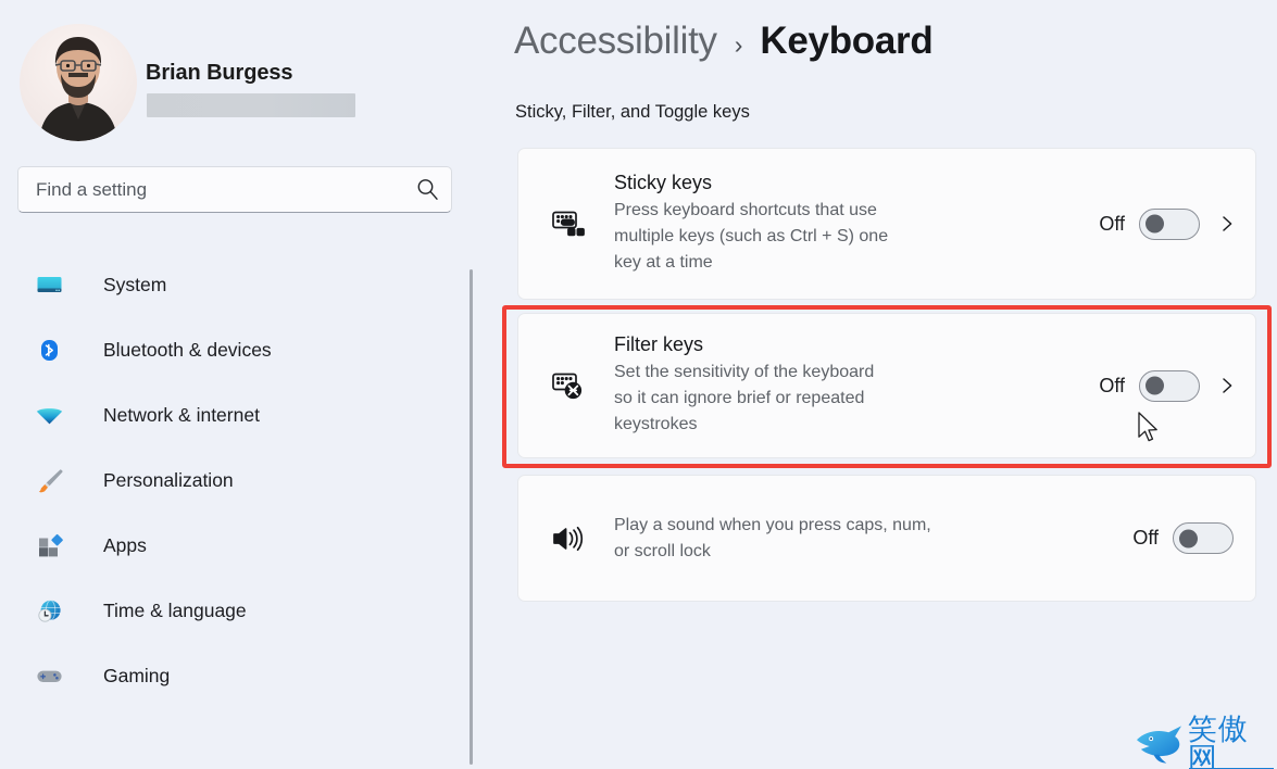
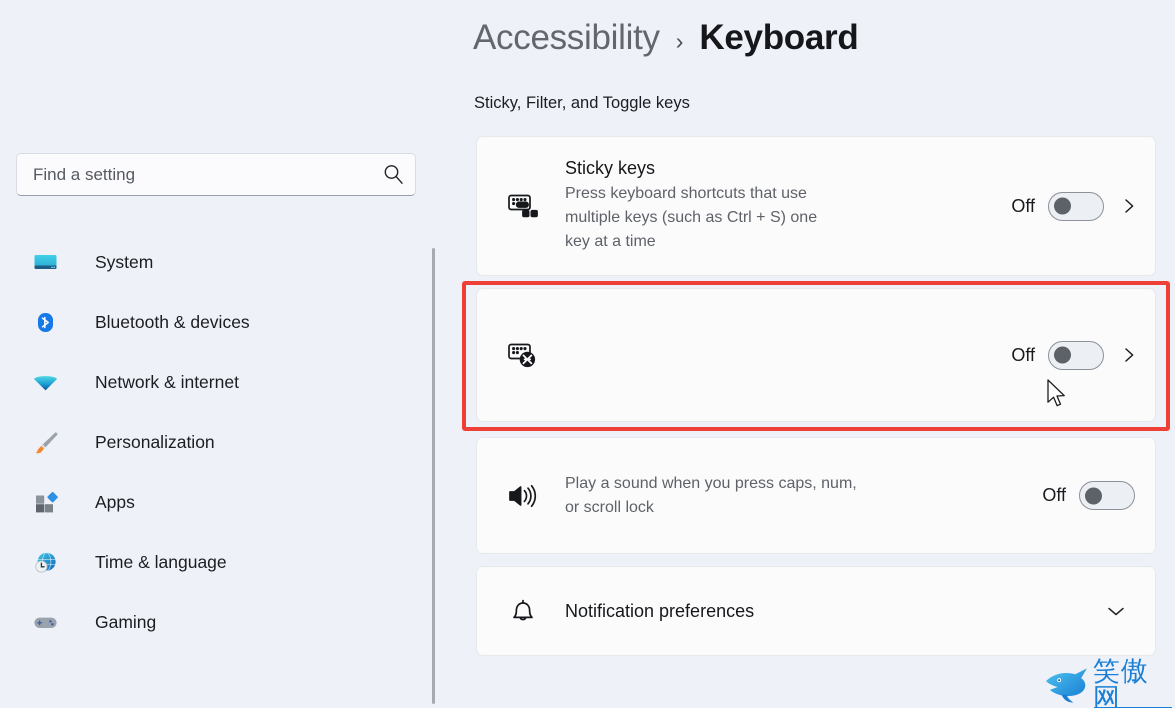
- Brian Burgess
  Find a setting
  System
  Bluetooth & devices
  Network & internet
  Personalization
  Apps
  Time & language
  Gaming
  Accessibility
  ›
  Keyboard
  Sticky, Filter, and Toggle keys
  Sticky keys
  Press keyboard shortcuts that use multiple keys (such as Ctrl + S) one key at a time
  Off
- Filter keys
- Set the sensitivity of the keyboard so it can ignore brief or repeated keystrokes
  Off
  Play a sound when you press caps, num, or scroll lock
  Off
+ Notification preferences
  笑傲网
